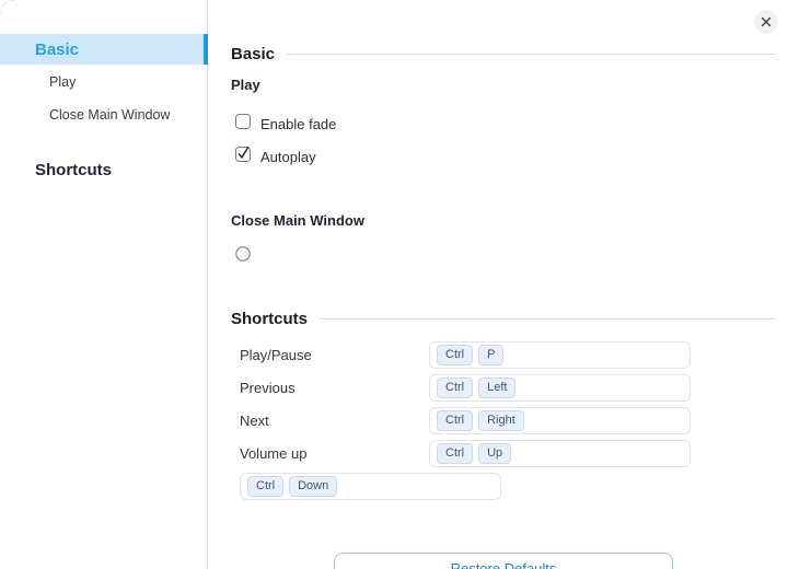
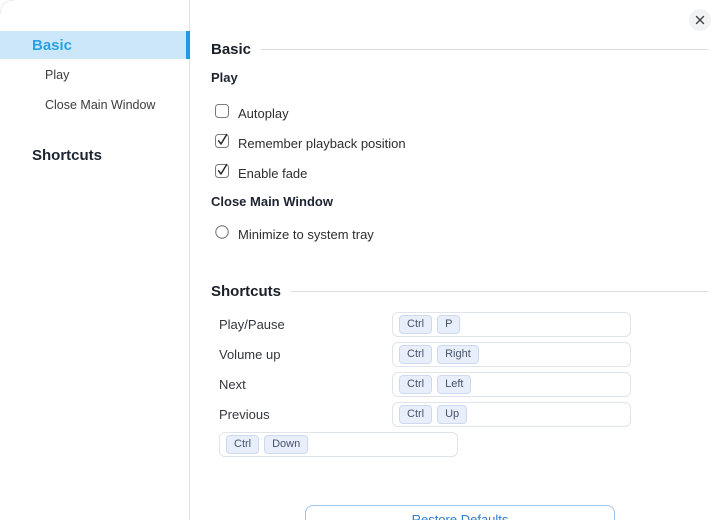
  Basic
  Play
  Close Main Window
  Shortcuts
  Basic
  Play
- Enable fade
+ Autoplay
+ Remember playback position
- Autoplay
+ Enable fade
  Close Main Window
+ Minimize to system tray
  Shortcuts
  Play/Pause
  Ctrl
  P
- Previous
+ Volume up
  Ctrl
- Left
+ Right
  Next
  Ctrl
- Right
+ Left
- Volume up
+ Previous
  Ctrl
  Up
  Ctrl
  Down
  Restore Defaults
